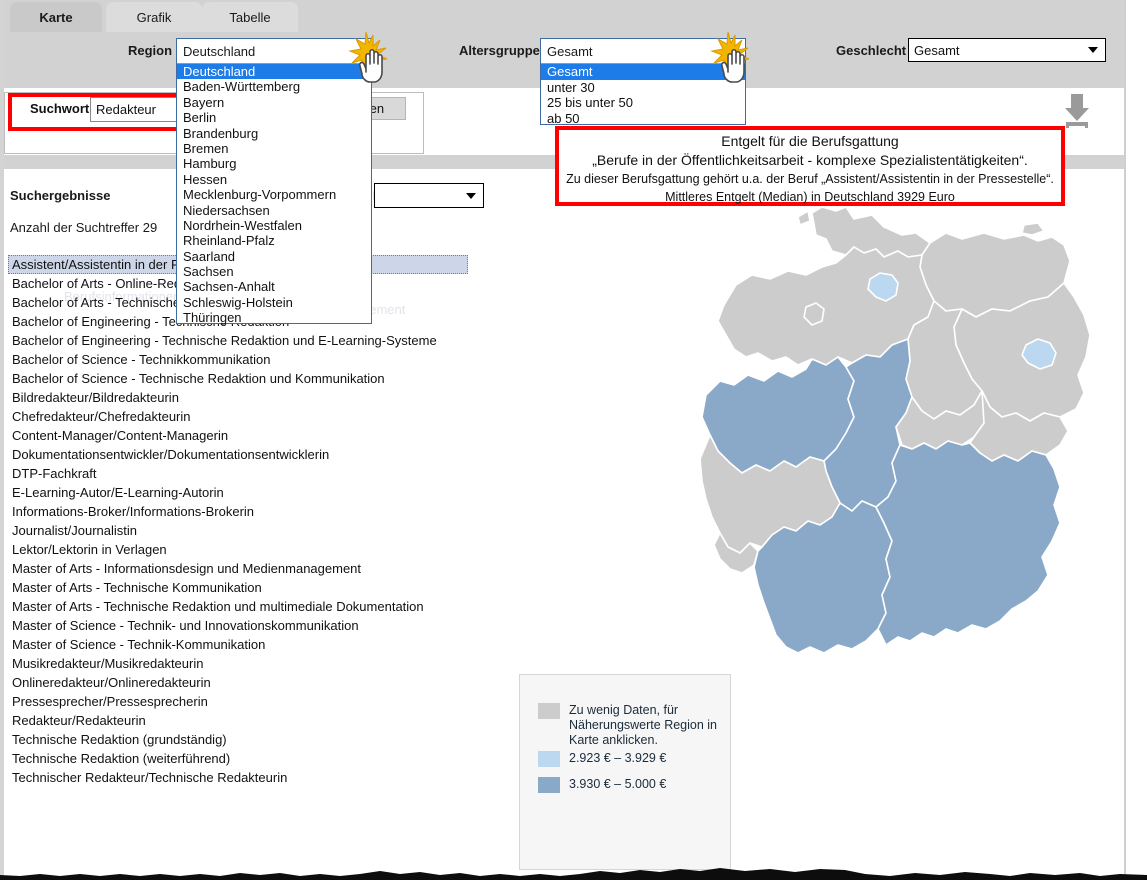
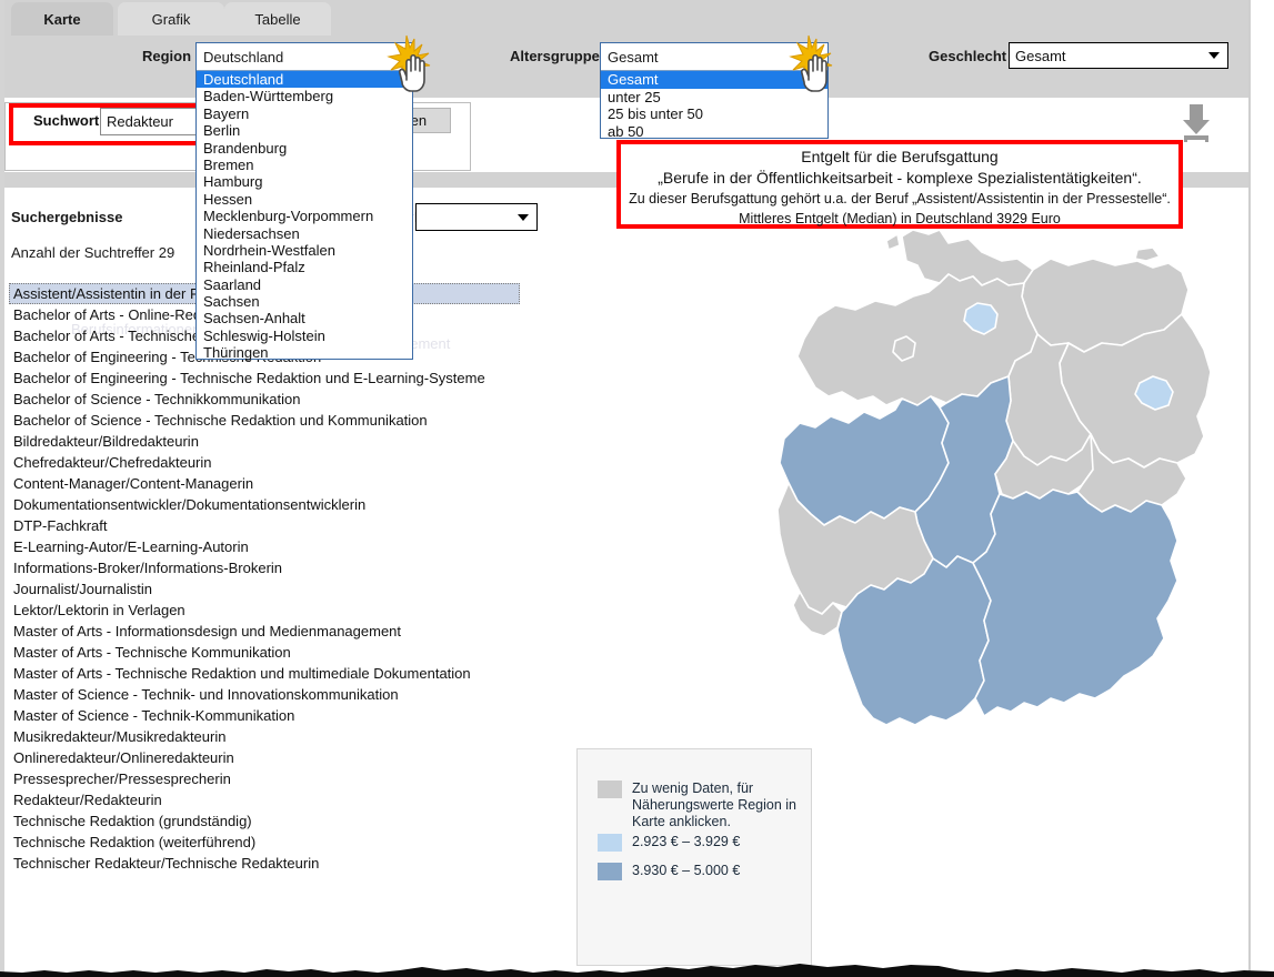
  Karte
  Grafik
  Tabelle
  Region
  Geschlecht
  Gesamt
  Altersgruppe
  Suchwort
  Redakteur
  Suchergebnisse
  Anzahl der Suchtreffer 29
  Berufsinformatione
  Bachelor of Arts - Online-Re
  Bachelor of Arts - Technisch
  Bachelor of Engineering - Technische Redaktion und E-Learning-Systeme
  Bachelor of Science - Technikkommunikation
  Bachelor of Science - Technische Redaktion und Kommunikation
  Bildredakteur/Bildredakteurin
  Chefredakteur/Chefredakteurin
  Content-Manager/Content-Managerin
  Dokumentationsentwickler/Dokumentationsentwicklerin
  DTP-Fachkraft
  E-Learning-Autor/E-Learning-Autorin
  Informations-Broker/Informations-Brokerin
  Journalist/Journalistin
  Lektor/Lektorin in Verlagen
  Master of Arts - Informationsdesign und Medienmanagement
  Master of Arts - Technische Kommunikation
  Master of Arts - Technische Redaktion und multimediale Dokumentation
  Master of Science - Technik- und Innovationskommunikation
  Master of Science - Technik-Kommunikation
  Musikredakteur/Musikredakteurin
  Onlineredakteur/Onlineredakteurin
  Pressesprecher/Pressesprecherin
  Redakteur/Redakteurin
  Technische Redaktion (grundständig)
  Technische Redaktion (weiterführend)
  Technischer Redakteur/Technische Redakteurin
  Deutschland
  Deutschland
  Baden-Württemberg
  Bayern
  Berlin
  Brandenburg
  Bremen
  Hamburg
  Hessen
  Mecklenburg-Vorpommern
  Niedersachsen
  Nordrhein-Westfalen
  Rheinland-Pfalz
  Saarland
  Sachsen
  Sachsen-Anhalt
  Schleswig-Holstein
  Thüringen
  Gesamt
  Gesamt
- unter 30
+ unter 25
  25 bis unter 50
  ab 50
  Entgelt für die Berufsgattung
  „Berufe in der Öffentlichkeitsarbeit - komplexe Spezialistentätigkeiten“.
  Zu dieser Berufsgattung gehört u.a. der Beruf „Assistent/Assistentin in der Pressestelle“.
  Mittleres Entgelt (Median) in Deutschland 3929 Euro
  Zu wenig Daten, für Näherungswerte Region in Karte anklicken.
  2.923 € – 3.929 €
  3.930 € – 5.000 €
